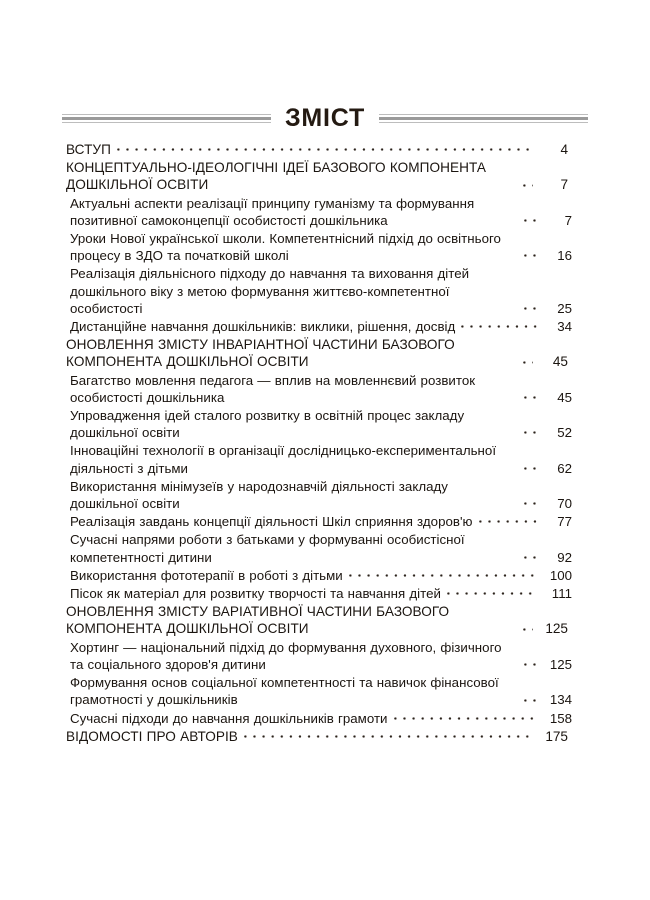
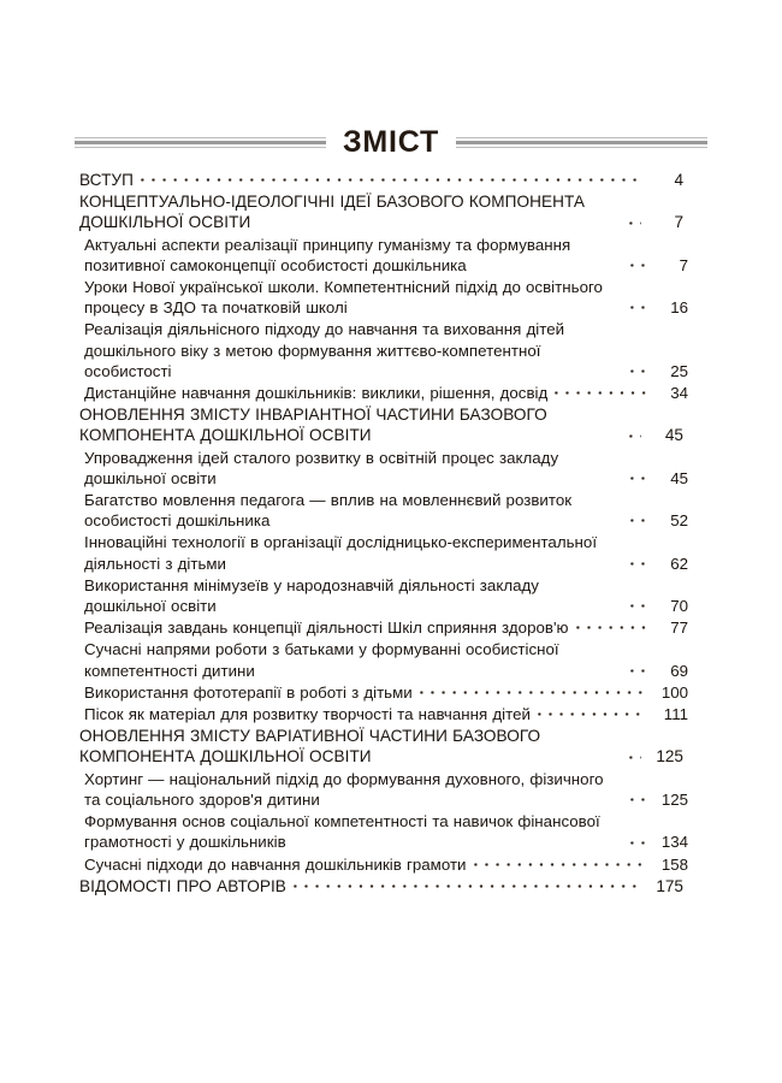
  ЗМІСТ
  ВСТУП
  4
  КОНЦЕПТУАЛЬНО-ІДЕОЛОГІЧНІ ІДЕЇ БАЗОВОГО КОМПОНЕНТА ДОШКІЛЬНОЇ ОСВІТИ
  7
  Актуальні аспекти реалізації принципу гуманізму та формування позитивної самоконцепції особистості дошкільника
  7
  Уроки Нової української школи. Компетентнісний підхід до освітнього процесу в ЗДО та початковій школі
  16
  Реалізація діяльнісного підходу до навчання та виховання дітей дошкільного віку з метою формування життєво-компетентної особистості
  25
  Дистанційне навчання дошкільників: виклики, рішення, досвід
  34
  ОНОВЛЕННЯ ЗМІСТУ ІНВАРІАНТНОЇ ЧАСТИНИ БАЗОВОГО КОМПОНЕНТА ДОШКІЛЬНОЇ ОСВІТИ
  45
- Багатство мовлення педагога — вплив на мовленнєвий розвиток особистості дошкільника
+ Упровадження ідей сталого розвитку в освітній процес закладу дошкільної освіти
  45
- Упровадження ідей сталого розвитку в освітній процес закладу дошкільної освіти
+ Багатство мовлення педагога — вплив на мовленнєвий розвиток особистості дошкільника
  52
  Інноваційні технології в організації дослідницько-експериментальної діяльності з дітьми
  62
  Використання мінімузеїв у народознавчій діяльності закладу дошкільної освіти
  70
  Реалізація завдань концепції діяльності Шкіл сприяння здоров'ю
  77
  Сучасні напрями роботи з батьками у формуванні особистісної компетентності дитини
- 92
+ 69
  Використання фототерапії в роботі з дітьми
  100
  Пісок як матеріал для розвитку творчості та навчання дітей
  111
  ОНОВЛЕННЯ ЗМІСТУ ВАРІАТИВНОЇ ЧАСТИНИ БАЗОВОГО КОМПОНЕНТА ДОШКІЛЬНОЇ ОСВІТИ
  125
  Хортинг — національний підхід до формування духовного, фізичного та соціального здоров'я дитини
  125
  Формування основ соціальної компетентності та навичок фінансової грамотності у дошкільників
  134
  Сучасні підходи до навчання дошкільників грамоти
  158
  ВІДОМОСТІ ПРО АВТОРІВ
  175
